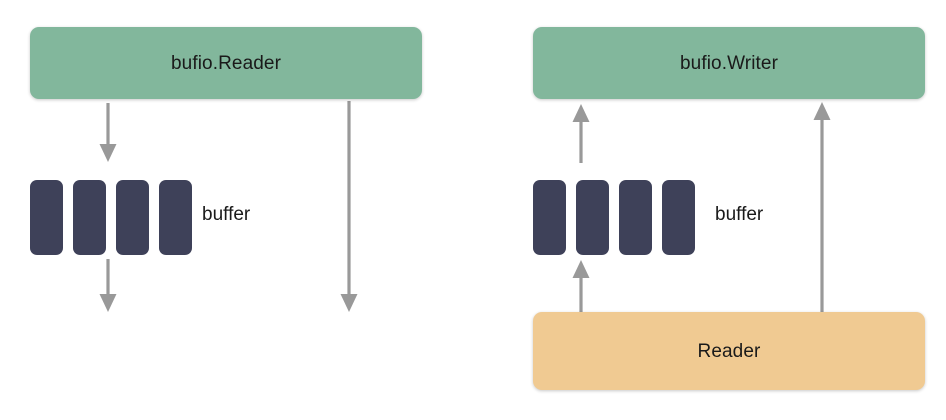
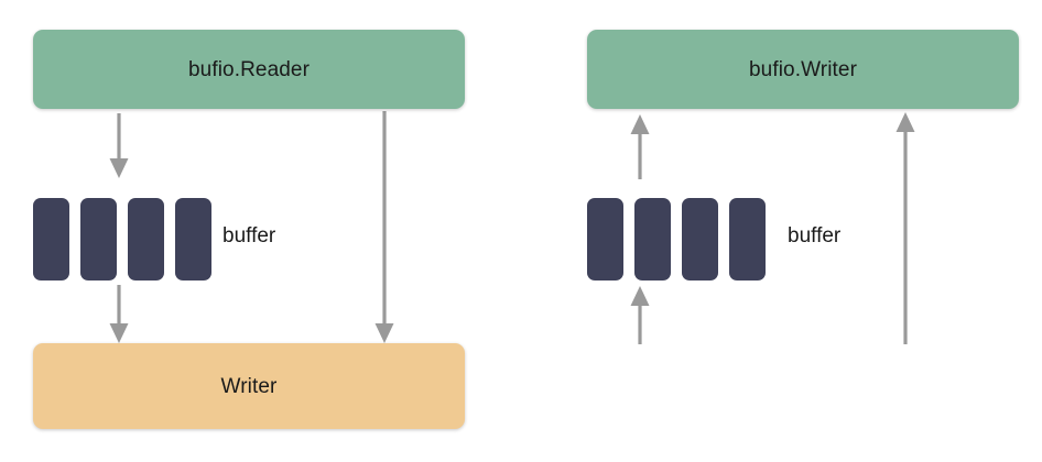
  bufio.Reader
  buffer
+ Writer
  bufio.Writer
  buffer
- Reader
